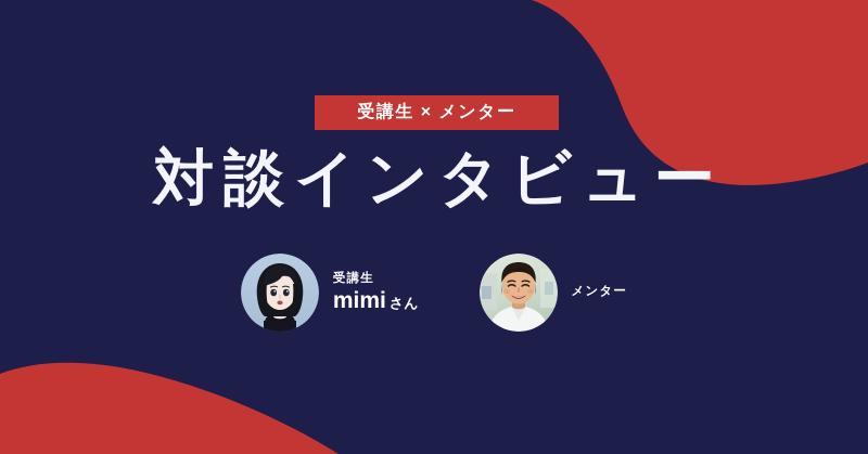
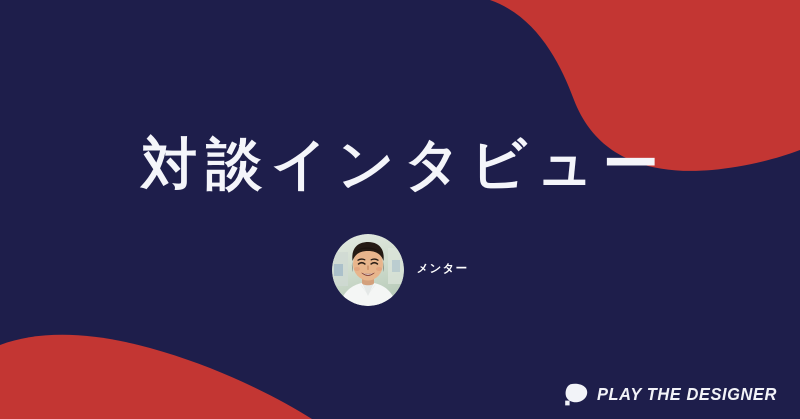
- 受講生 × メンター
  対談インタビュー
- 受講生
- mimi さん
  メンター
+ PLAY THE DESIGNER
